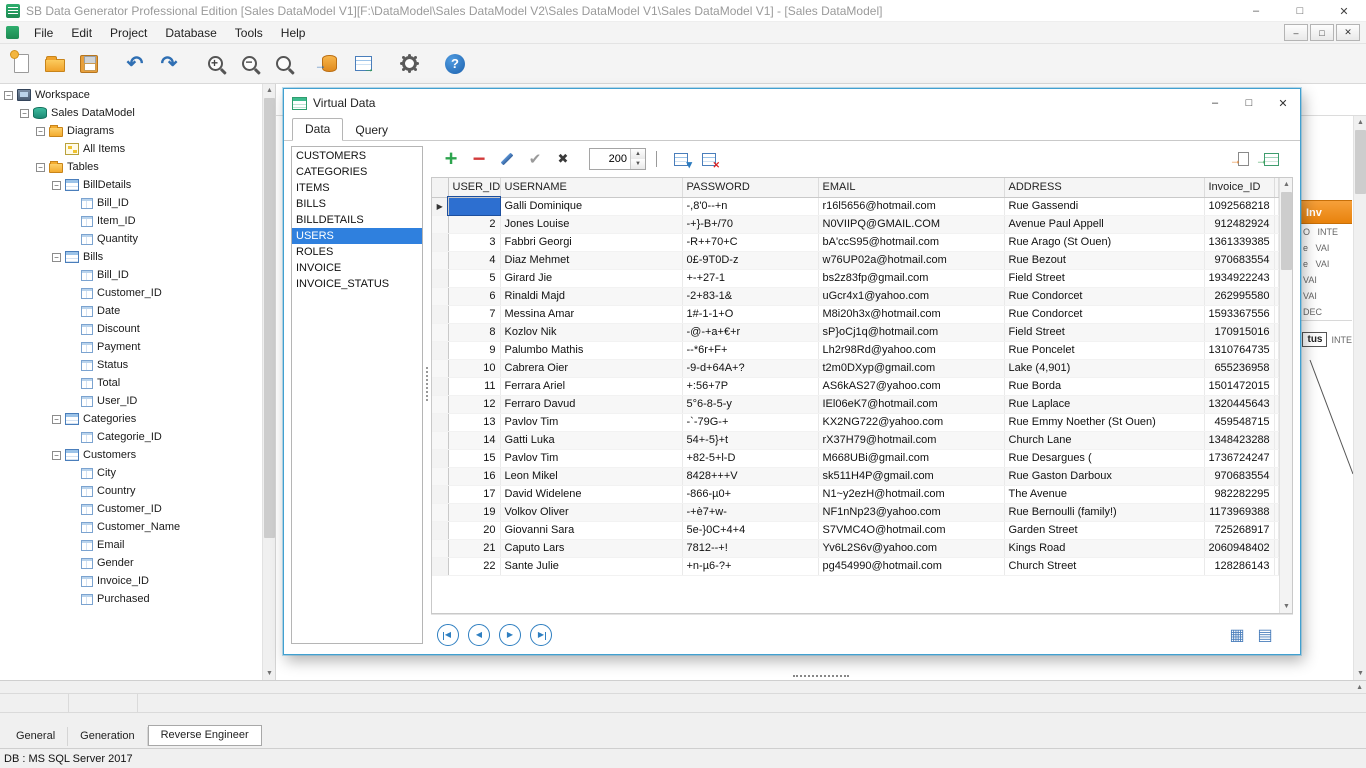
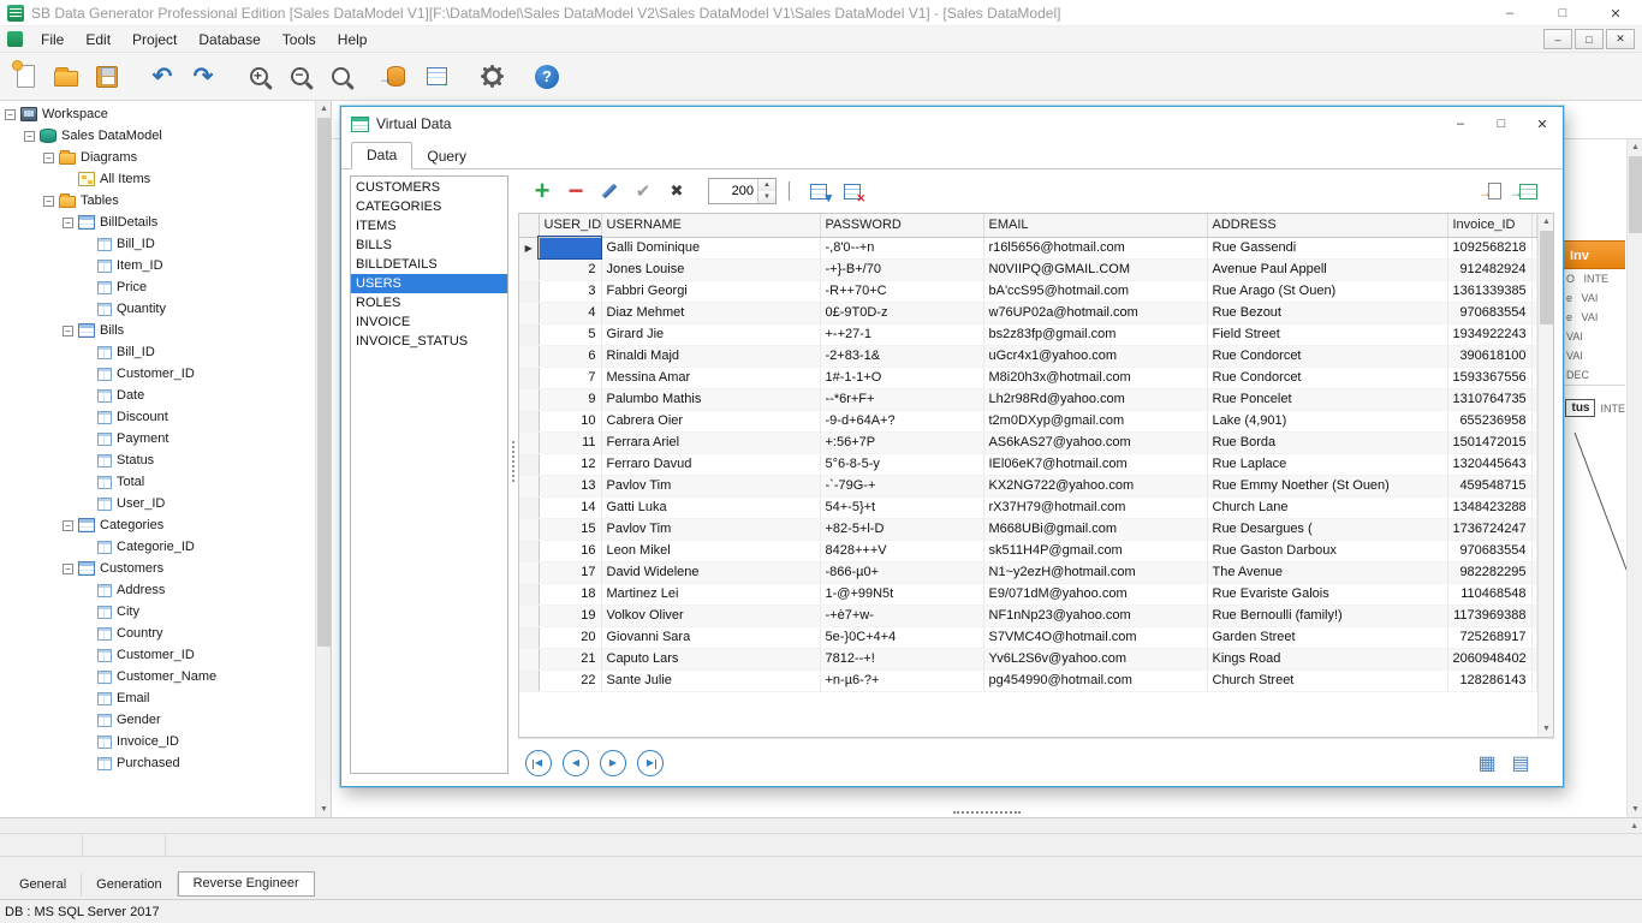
  SB Data Generator Professional Edition [Sales DataModel V1][F:\DataModel\Sales DataModel V2\Sales DataModel V1\Sales DataModel V1] - [Sales DataModel]
  –
  □
  ✕
  File
  Edit
  Project
  Database
  Tools
  Help
  –
  □
  ✕
  ?
  −
  Workspace
  −
  Sales DataModel
  −
  Diagrams
  All Items
  −
  Tables
  −
  BillDetails
  Bill_ID
  Item_ID
+ Price
  Quantity
  −
  Bills
  Bill_ID
  Customer_ID
  Date
  Discount
  Payment
  Status
  Total
  User_ID
  −
  Categories
  Categorie_ID
  −
  Customers
+ Address
  City
  Country
  Customer_ID
  Customer_Name
  Email
  Gender
  Invoice_ID
  Purchased
  Inv
  O INTE
  e VAI
  e VAI
  VAI
  VAI
  DEC
  tus
  INTE
  Virtual Data
  –
  □
  ✕
  Data
  Query
  CUSTOMERS
  CATEGORIES
  ITEMS
  BILLS
  BILLDETAILS
  USERS
  ROLES
  INVOICE
  INVOICE_STATUS
  +
  −
  ✔
  ✖
  200
  	USER_ID	USERNAME	PASSWORD	EMAIL	ADDRESS	Invoice_ID
  ▶		Galli Dominique	-,8'0--+n	r16l5656@hotmail.com	Rue Gassendi	1092568218
  	2	Jones Louise	-+}-B+/70	N0VIIPQ@GMAIL.COM	Avenue Paul Appell	912482924
  	3	Fabbri Georgi	-R++70+C	bA'ccS95@hotmail.com	Rue Arago (St Ouen)	1361339385
  	4	Diaz Mehmet	0£-9T0D-z	w76UP02a@hotmail.com	Rue Bezout	970683554
  	5	Girard Jie	+-+27-1	bs2z83fp@gmail.com	Field Street	1934922243
- 	6	Rinaldi Majd	-2+83-1&	uGcr4x1@yahoo.com	Rue Condorcet	262995580
+ 	6	Rinaldi Majd	-2+83-1&	uGcr4x1@yahoo.com	Rue Condorcet	390618100
  	7	Messina Amar	1#-1-1+O	M8i20h3x@hotmail.com	Rue Condorcet	1593367556
- 	8	Kozlov Nik	-@-+a+€+r	sP}oCj1q@hotmail.com	Field Street	170915016
  	9	Palumbo Mathis	--*6r+F+	Lh2r98Rd@yahoo.com	Rue Poncelet	1310764735
  	10	Cabrera Oier	-9-d+64A+?	t2m0DXyp@gmail.com	Lake (4,901)	655236958
  	11	Ferrara Ariel	+:56+7P	AS6kAS27@yahoo.com	Rue Borda	1501472015
  	12	Ferraro Davud	5°6-8-5-y	IEl06eK7@hotmail.com	Rue Laplace	1320445643
  	13	Pavlov Tim	-`-79G-+	KX2NG722@yahoo.com	Rue Emmy Noether (St Ouen)	459548715
  	14	Gatti Luka	54+-5}+t	rX37H79@hotmail.com	Church Lane	1348423288
  	15	Pavlov Tim	+82-5+l-D	M668UBi@gmail.com	Rue Desargues (	1736724247
  	16	Leon Mikel	8428+++V	sk511H4P@gmail.com	Rue Gaston Darboux	970683554
  	17	David Widelene	-866-µ0+	N1~y2ezH@hotmail.com	The Avenue	982282295
+ 	18	Martinez Lei	1-@+99N5t	E9/071dM@yahoo.com	Rue Evariste Galois	110468548
  	19	Volkov Oliver	-+è7+w-	NF1nNp23@yahoo.com	Rue Bernoulli (family!)	1173969388
  	20	Giovanni Sara	5e-}0C+4+4	S7VMC4O@hotmail.com	Garden Street	725268917
  	21	Caputo Lars	7812--+!	Yv6L2S6v@yahoo.com	Kings Road	2060948402
  	22	Sante Julie	+n-µ6-?+	pg454990@hotmail.com	Church Street	128286143
  ◀
  ◀
  ▶
  ▶
  General
  Generation
  Reverse Engineer
  DB : MS SQL Server 2017
